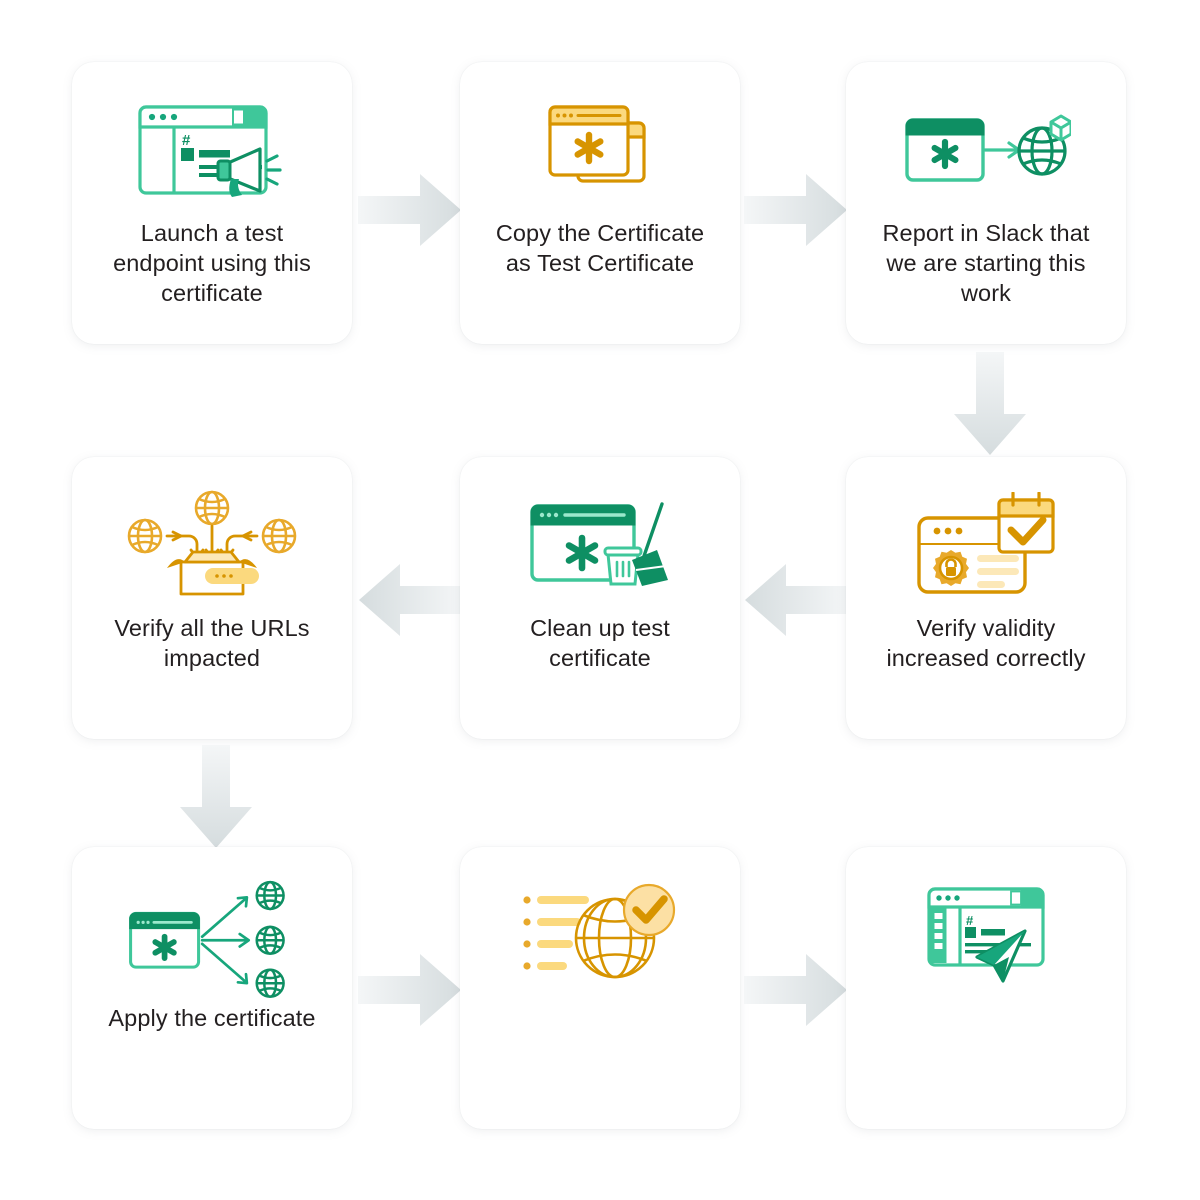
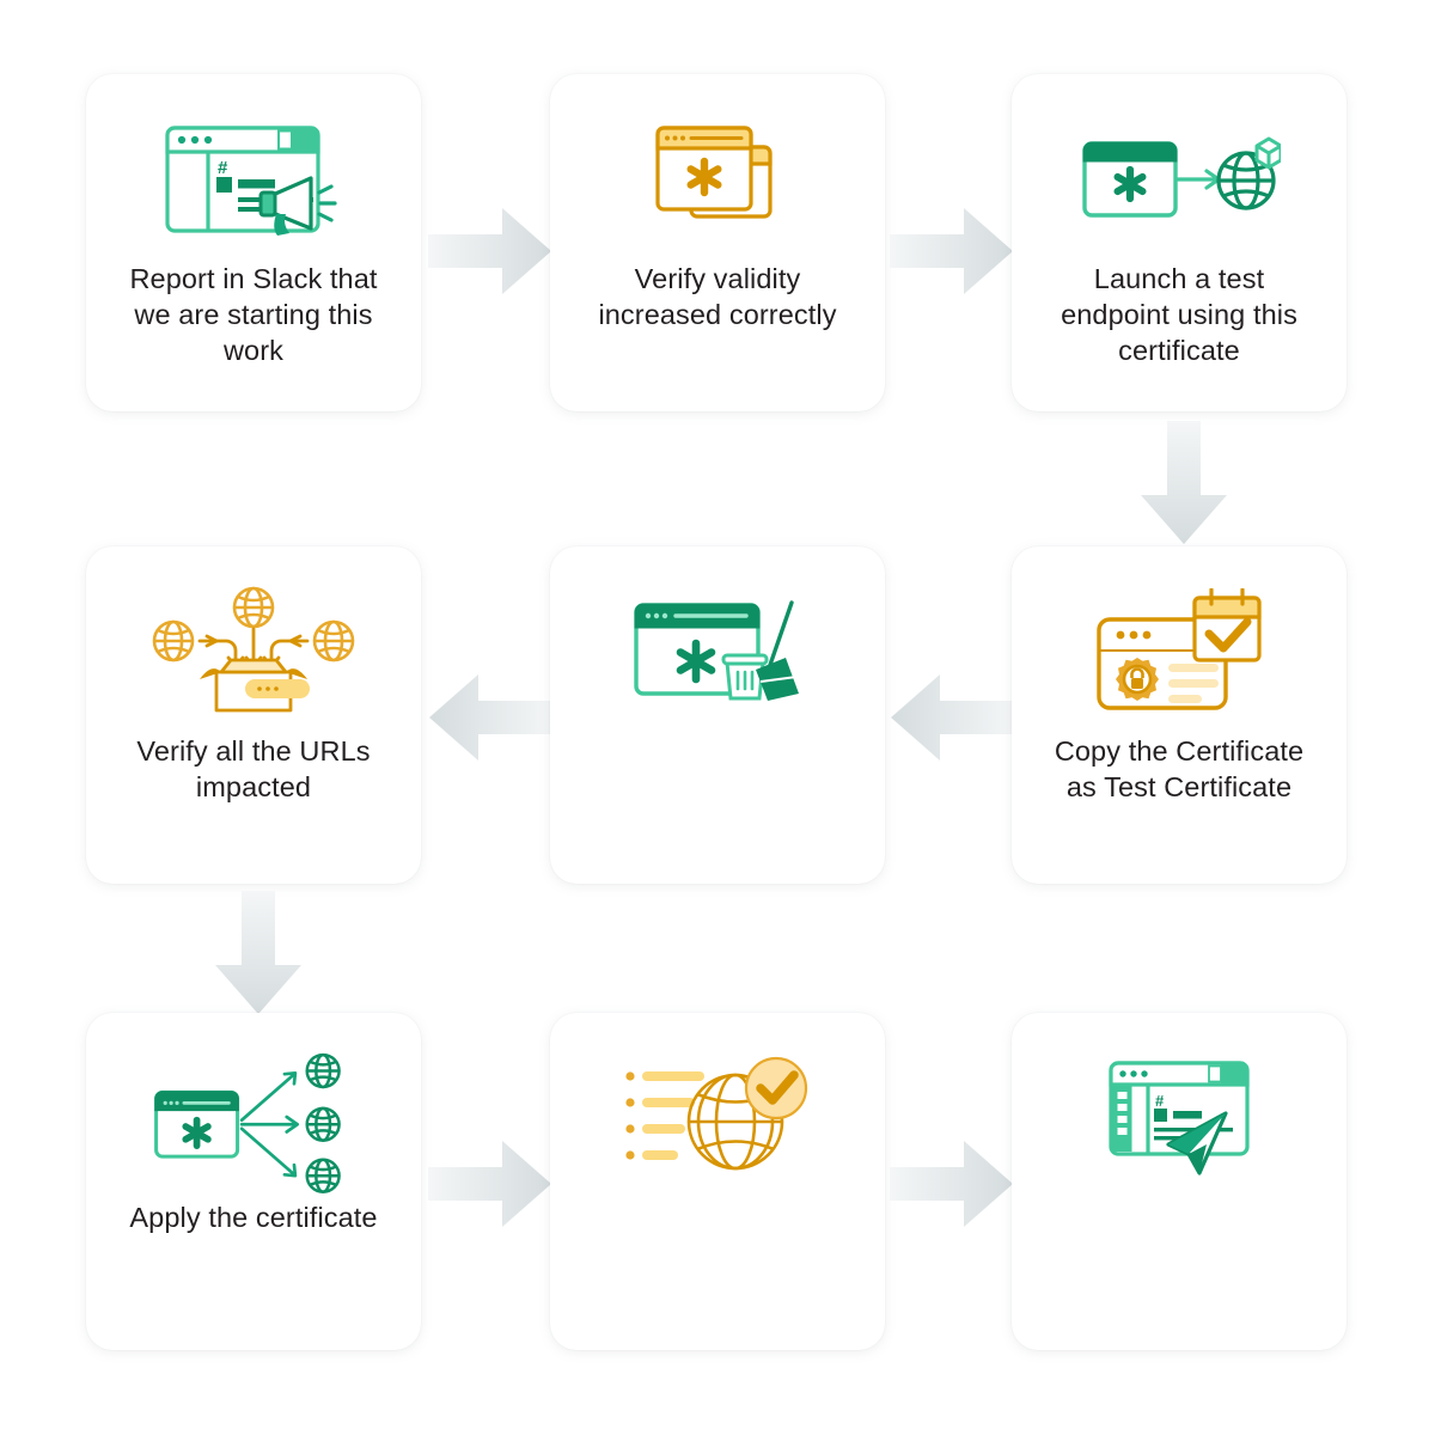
  #
- Launch a test endpoint using this certificate
+ Report in Slack that we are starting this work
- Copy the Certificate as Test Certificate
+ Verify validity increased correctly
- Report in Slack that we are starting this work
+ Launch a test endpoint using this certificate
  Verify all the URLs impacted
- Clean up test certificate
- Verify validity increased correctly
+ Copy the Certificate as Test Certificate
  Apply the certificate
  #
